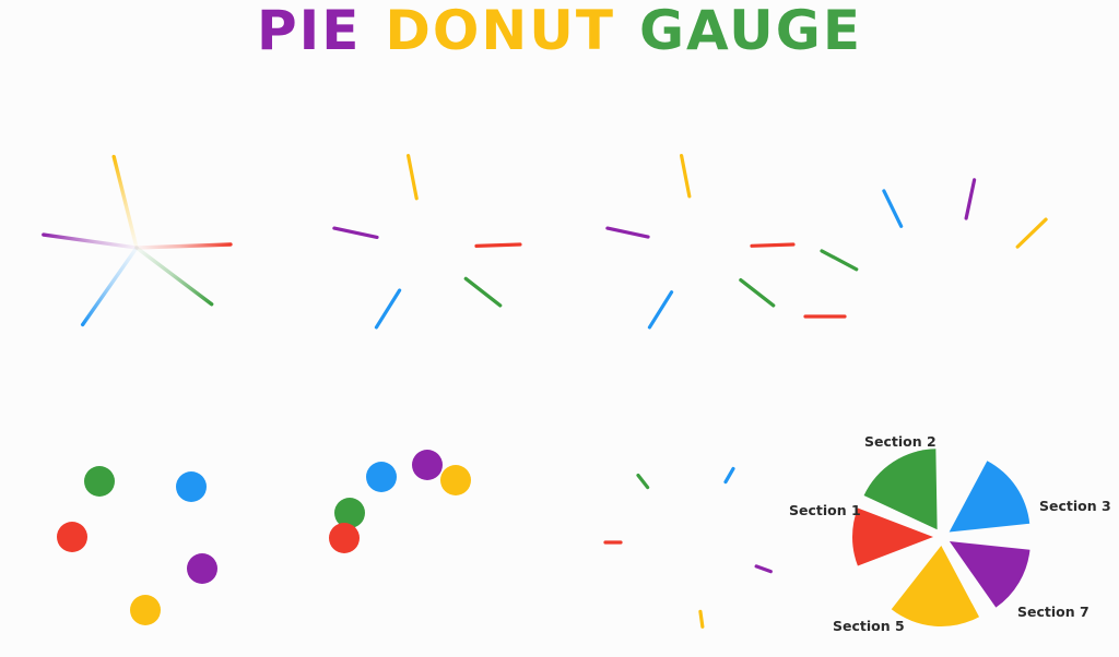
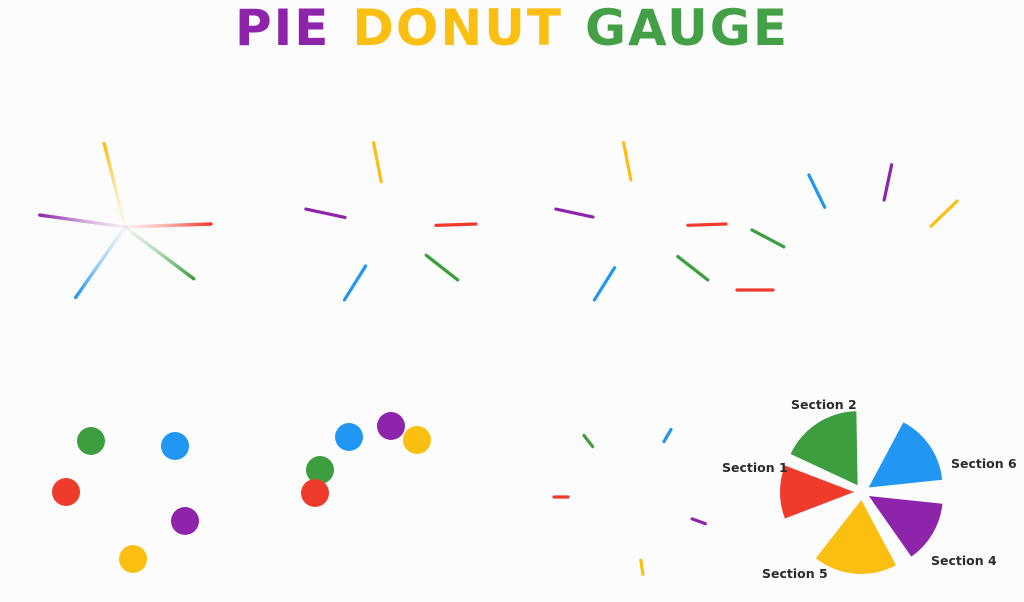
  PIE DONUT GAUGE
  Section 1
  Section 2
- Section 3
+ Section 6
- Section 7
+ Section 4
  Section 5
